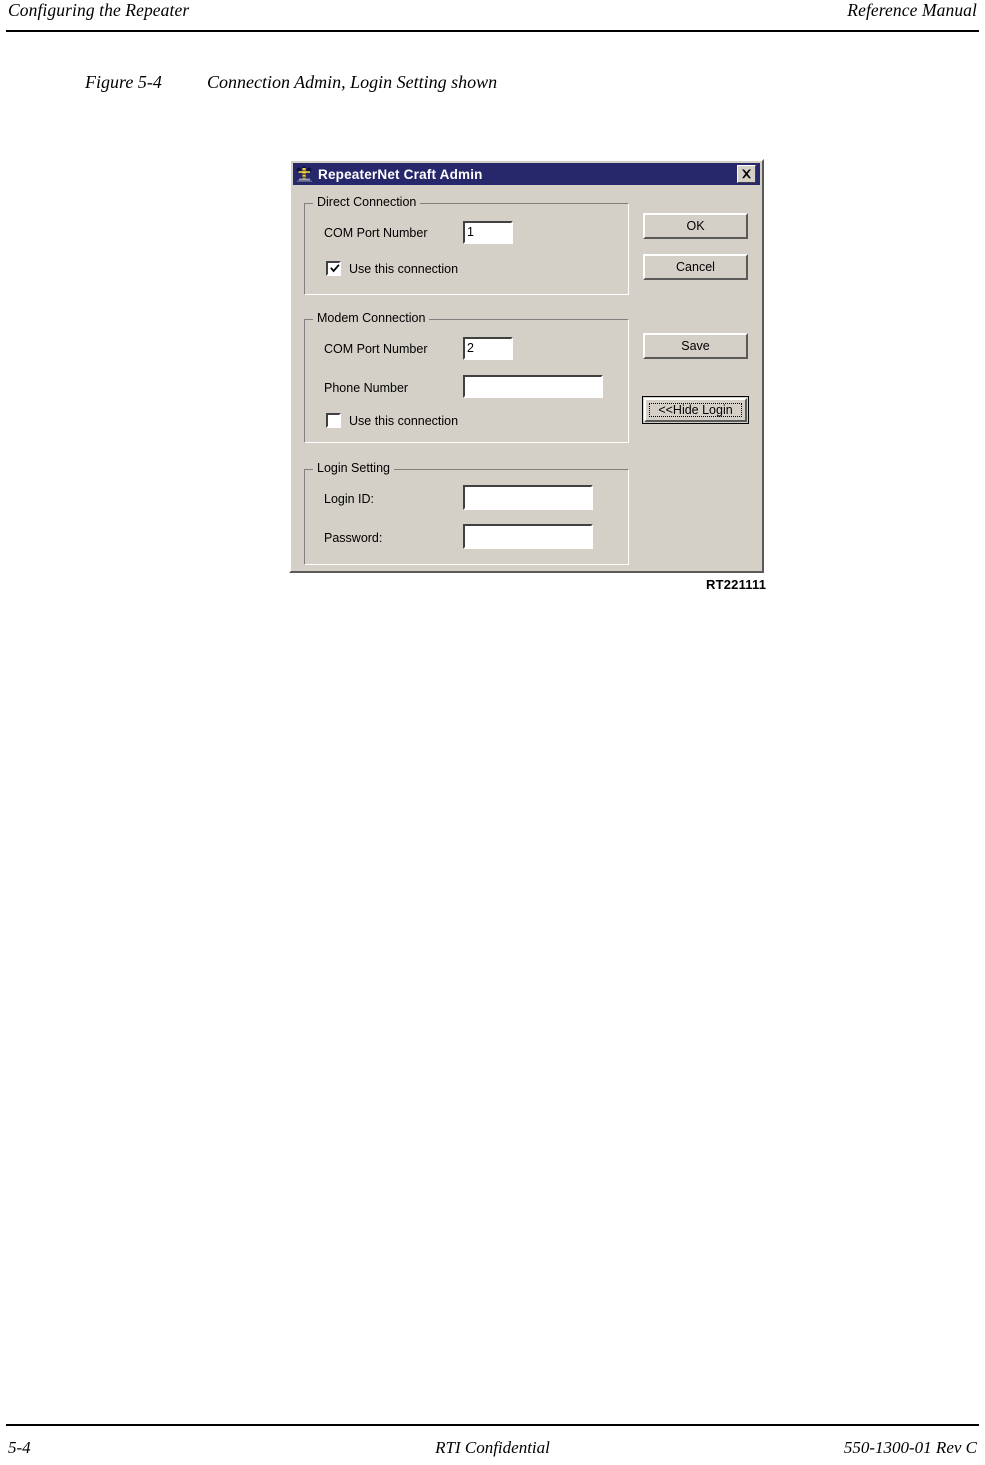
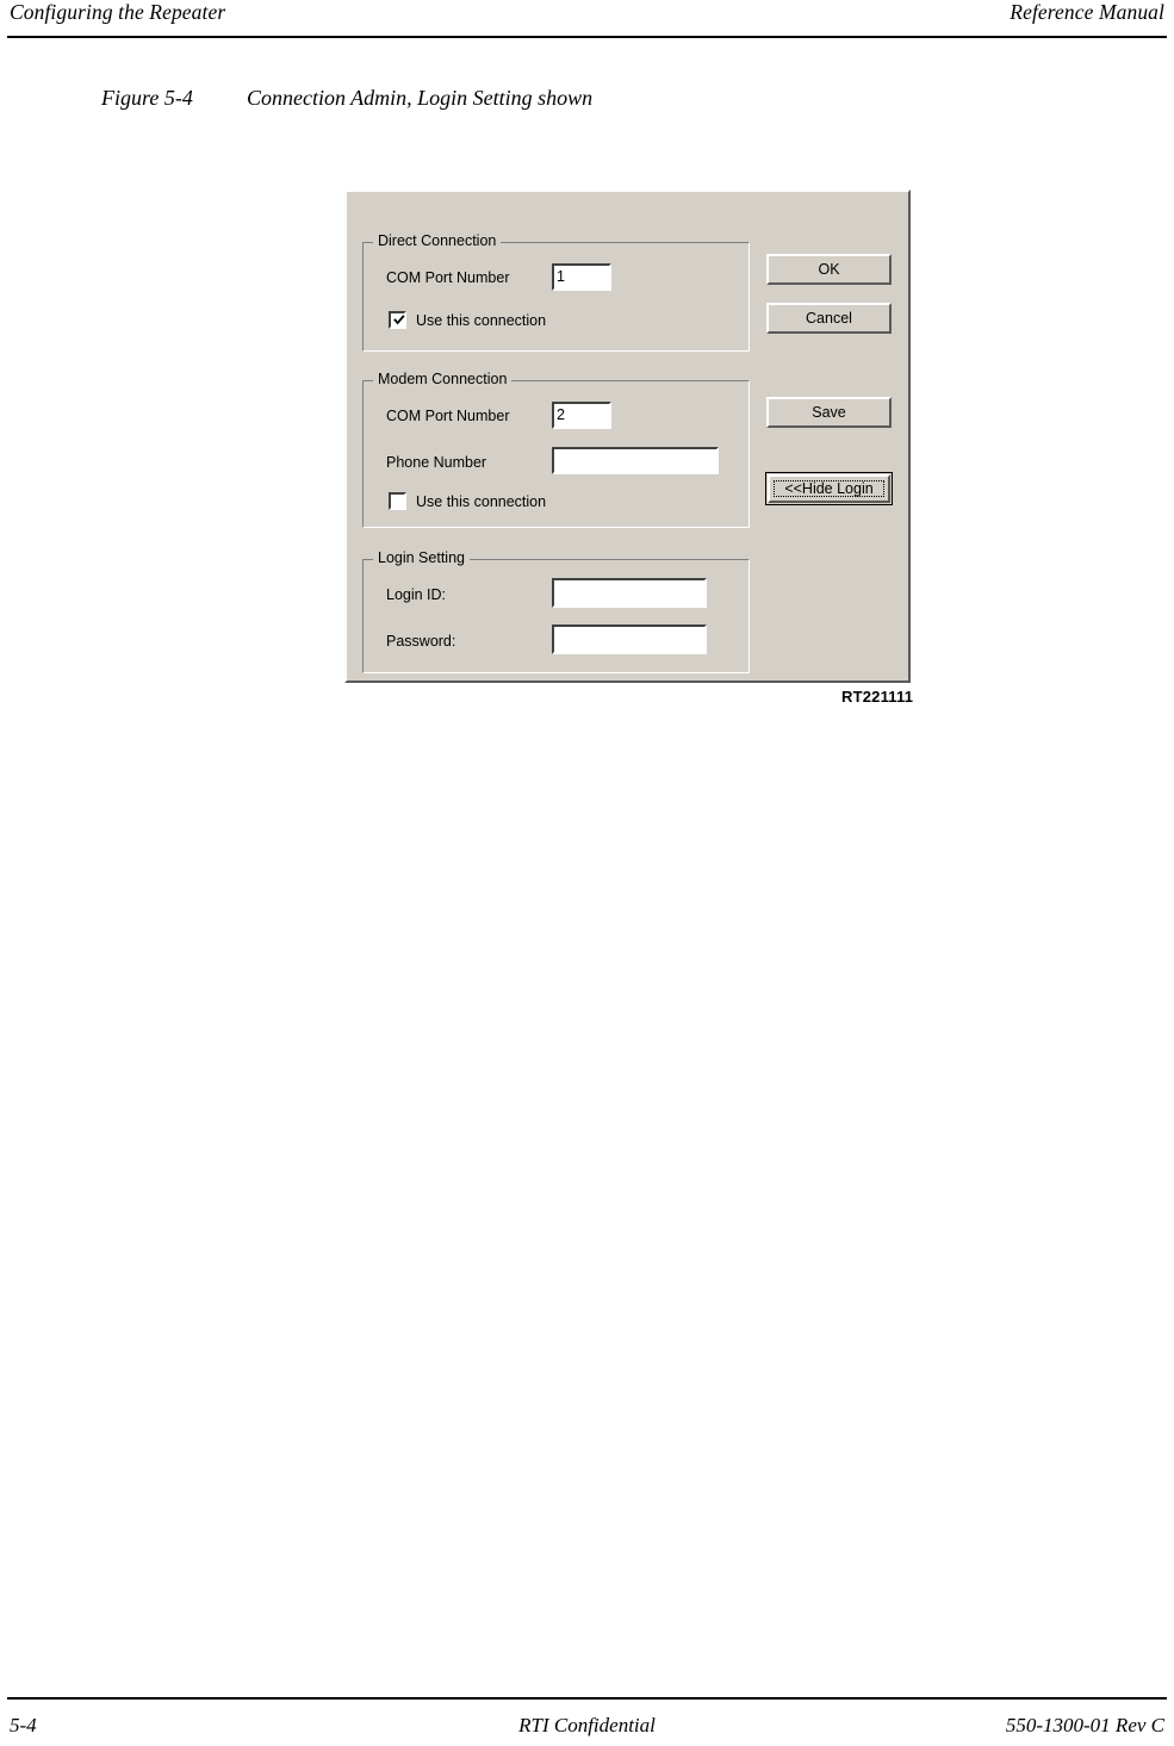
  Configuring the Repeater
  Reference Manual
  Figure 5-4 Connection Admin, Login Setting shown
- RepeaterNet Craft Admin
  Direct Connection
  COM Port Number
  1
  Use this connection
  Modem Connection
  COM Port Number
  2
  Phone Number
  Use this connection
  Login Setting
  Login ID:
  Password:
  OK
  Cancel
  Save
  <<Hide Login
  RT221111
  5-4
  RTI Confidential
  550-1300-01 Rev C
